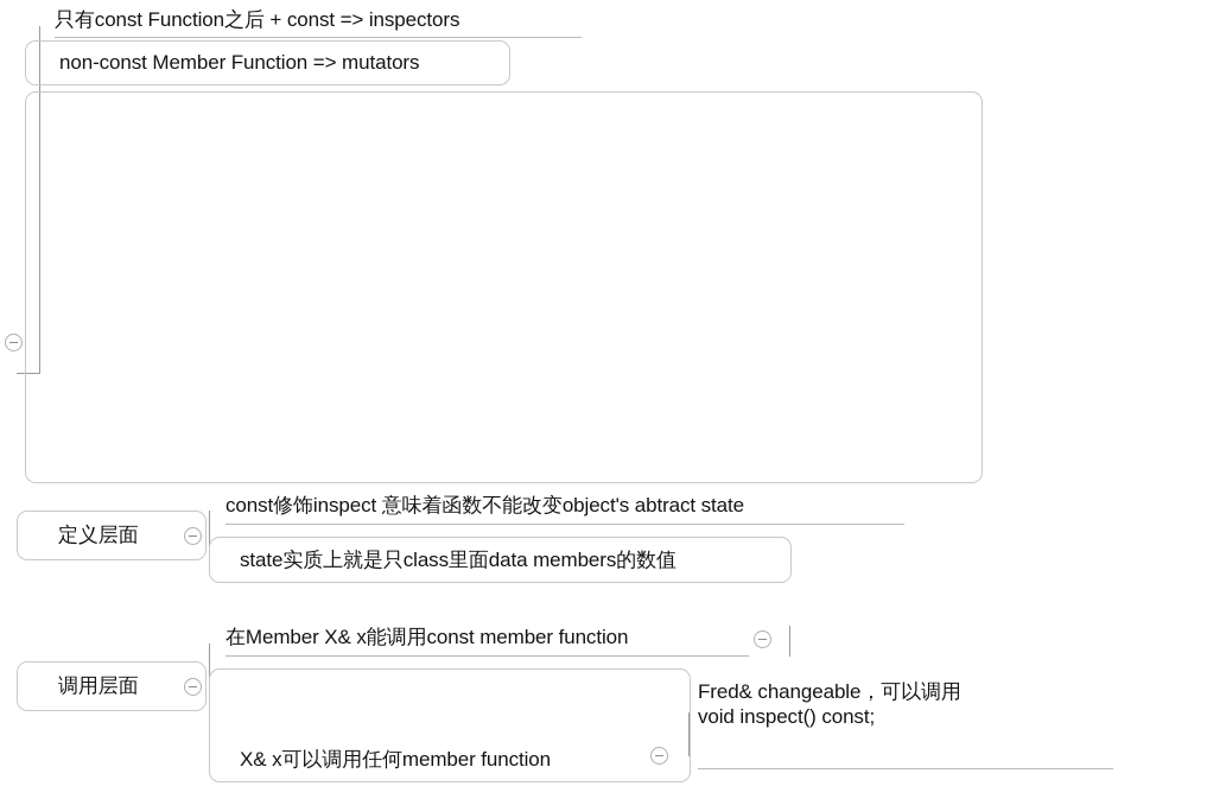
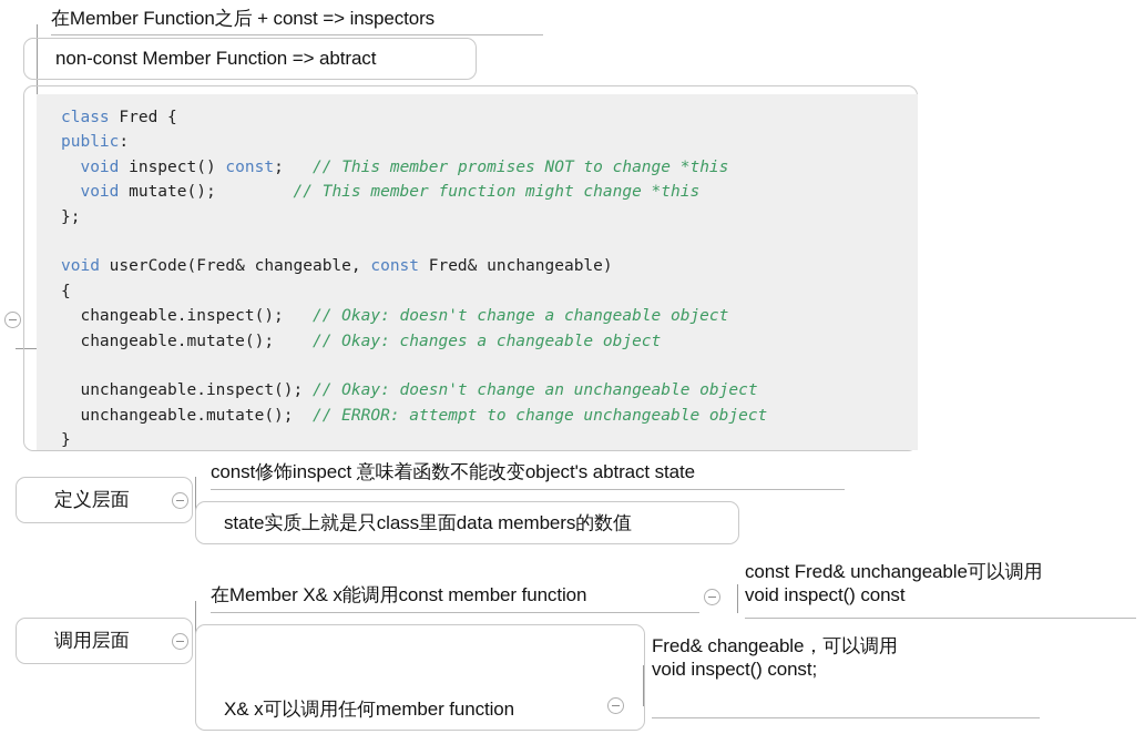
- 只有const Function之后 + const => inspectors
+ 在Member Function之后 + const => inspectors
- non-const Member Function => mutators
+ non-const Member Function => abtract
+ class Fred { public: void inspect() const; // This member promises NOT to change *this void mutate(); // This member function might change *this }; void userCode(Fred& changeable, const Fred& unchangeable) { changeable.inspect(); // Okay: doesn't change a changeable object changeable.mutate(); // Okay: changes a changeable object unchangeable.inspect(); // Okay: doesn't change an unchangeable object unchangeable.mutate(); // ERROR: attempt to change unchangeable object }
  定义层面
  const修饰inspect 意味着函数不能改变object's abtract state
  state实质上就是只class里面data members的数值
  调用层面
  在Member X& x能调用const member function
+ const Fred& unchangeable可以调用
+ void inspect() const
  X& x可以调用任何member function
  Fred& changeable，可以调用
  void inspect() const;
